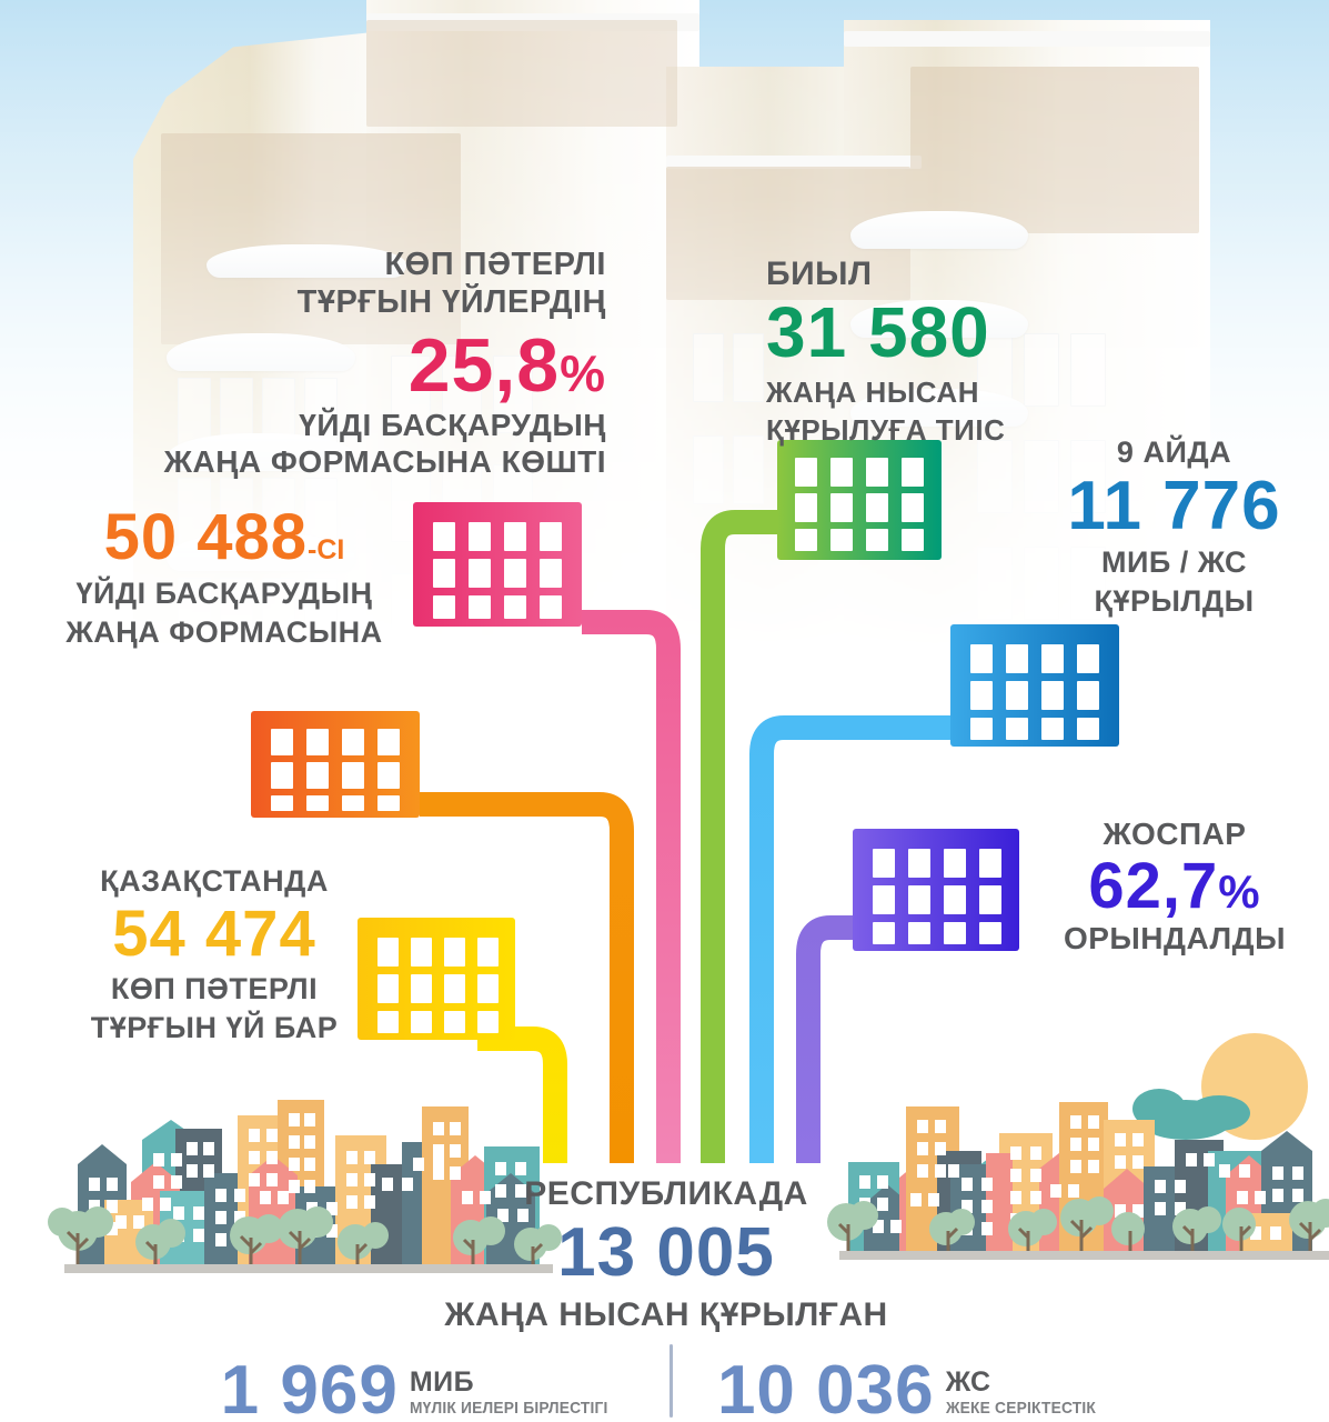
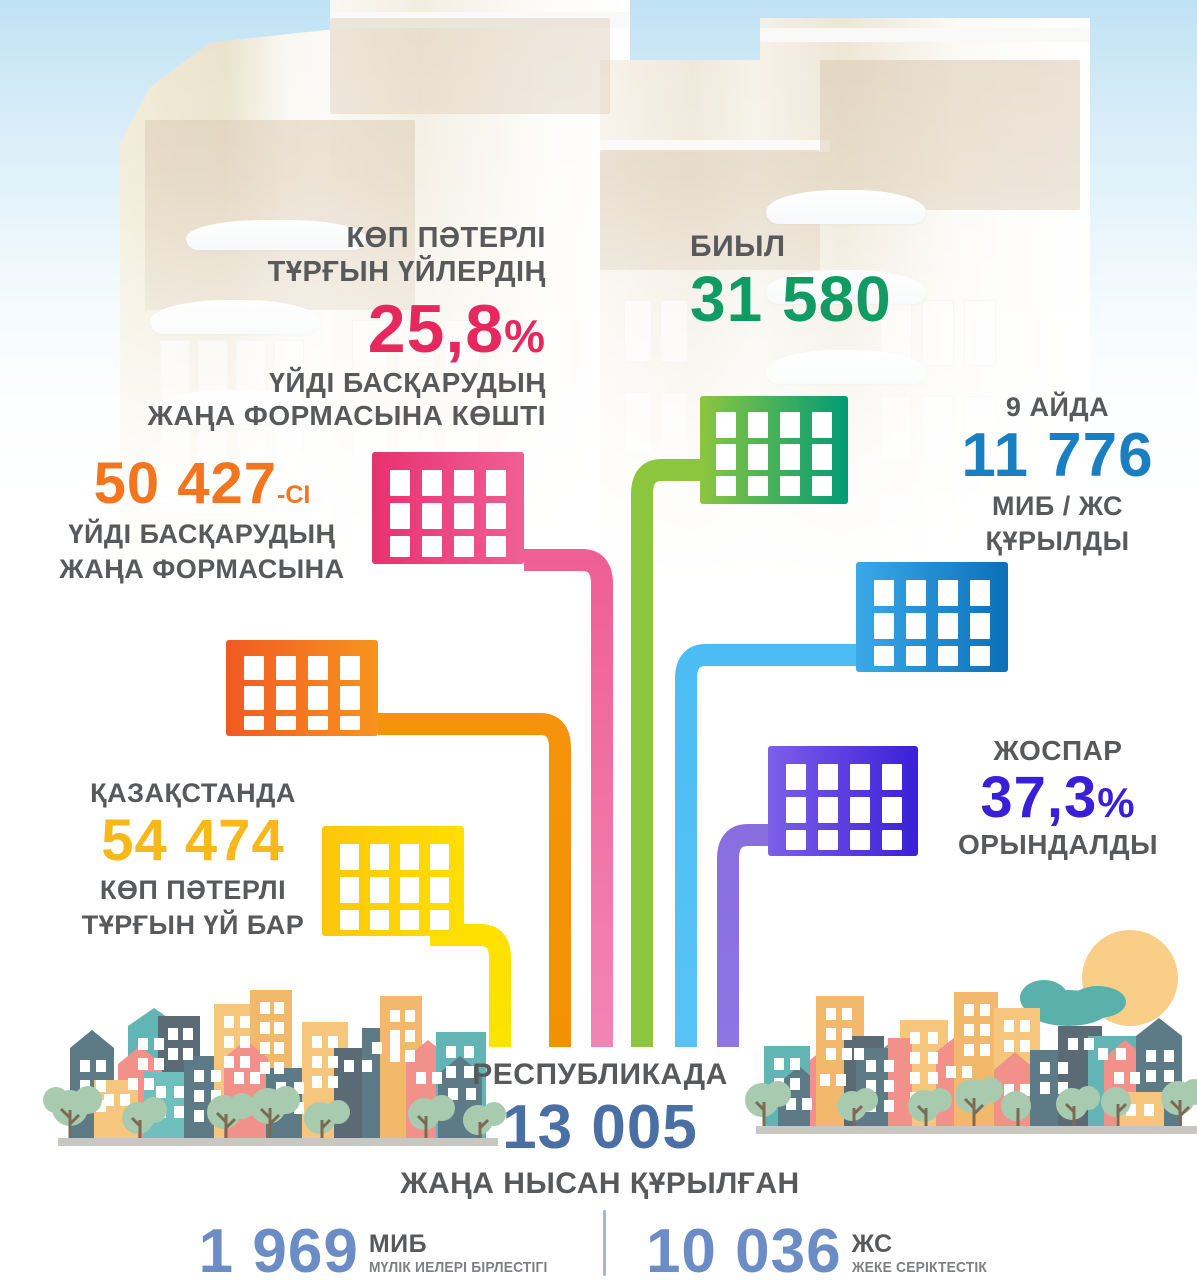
  КӨП ПӘТЕРЛІ
  ТҰРҒЫН ҮЙЛЕРДІҢ
  25,8%
  ҮЙДІ БАСҚАРУДЫҢ
  ЖАҢА ФОРМАСЫНА КӨШТІ
  БИЫЛ
  31 580
- ЖАҢА НЫСАН
- ҚҰРЫЛУҒА ТИІС
  9 АЙДА
  11 776
  МИБ / ЖС
  ҚҰРЫЛДЫ
- 50 488-СІ
+ 50 427-СІ
  ҮЙДІ БАСҚАРУДЫҢ
  ЖАҢА ФОРМАСЫНА
  ҚАЗАҚСТАНДА
  54 474
  КӨП ПӘТЕРЛІ
  ТҰРҒЫН ҮЙ БАР
  ЖОСПАР
- 62,7%
+ 37,3%
  ОРЫНДАЛДЫ
  РЕСПУБЛИКАДА
  13 005
  ЖАҢА НЫСАН ҚҰРЫЛҒАН
  1 969
  МИБ
  МҮЛІК ИЕЛЕРІ БІРЛЕСТІГІ
  10 036
  ЖС
  ЖЕКЕ СЕРІКТЕСТІК
